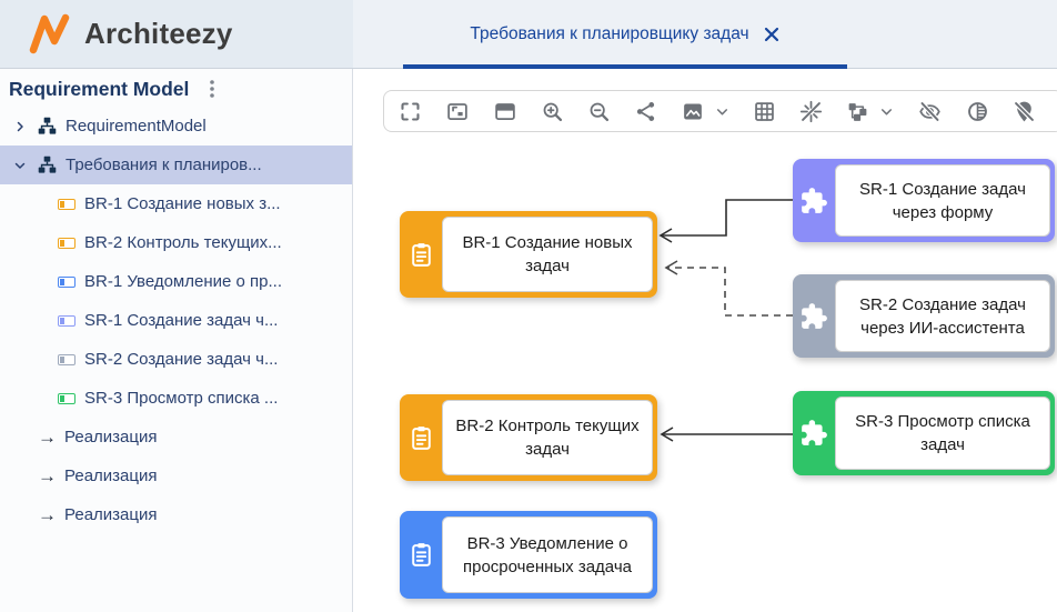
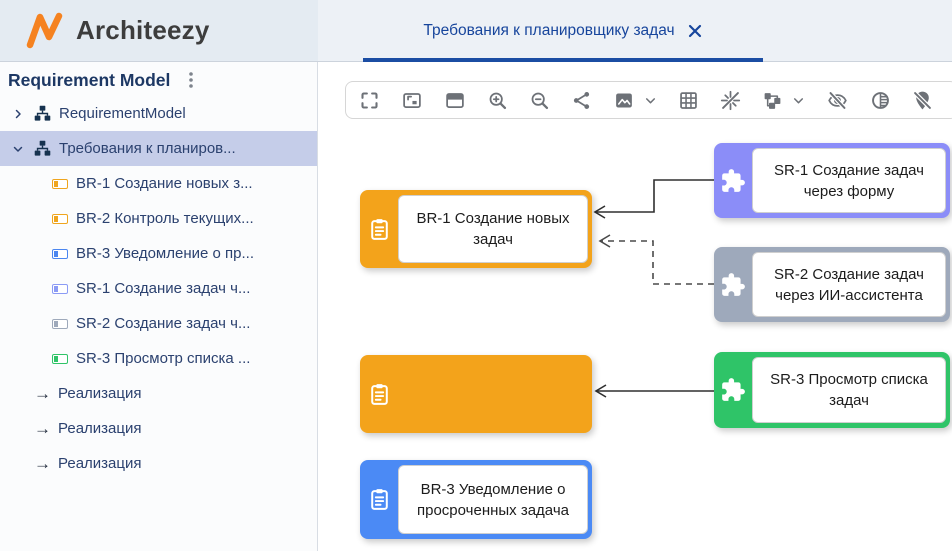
  Architeezy
  Требования к планировщику задач
  Requirement Model
  RequirementModel
  Требования к планиров...
  BR-1 Создание новых з...
  BR-2 Контроль текущих...
- BR-1 Уведомление о пр...
+ BR-3 Уведомление о пр...
  SR-1 Создание задач ч...
  SR-2 Создание задач ч...
  SR-3 Просмотр списка ...
  →
  Реализация
  →
  Реализация
  →
  Реализация
  BR-1 Создание новых задач
- BR-2 Контроль текущих задач
  BR-3 Уведомление о просроченных задача
  SR-1 Создание задач через форму
  SR-2 Создание задач через ИИ-ассистента
  SR-3 Просмотр списка задач
